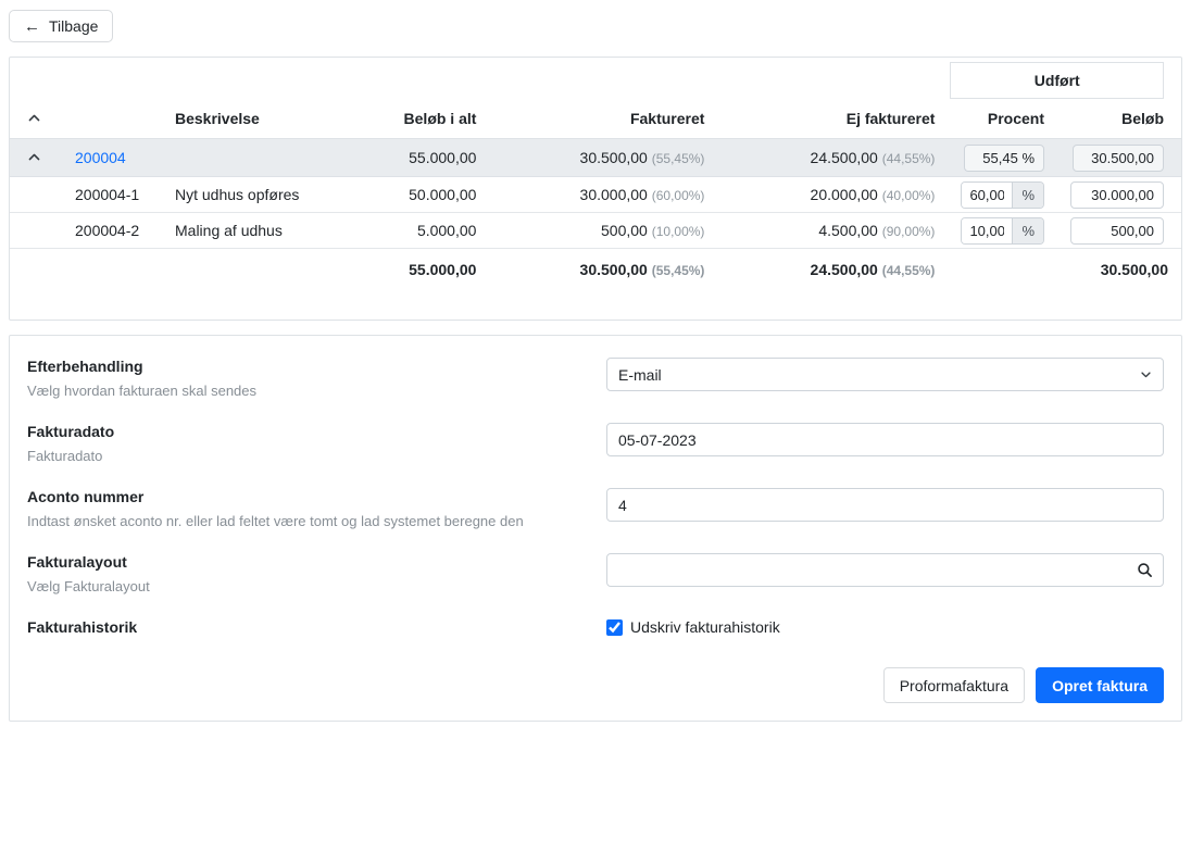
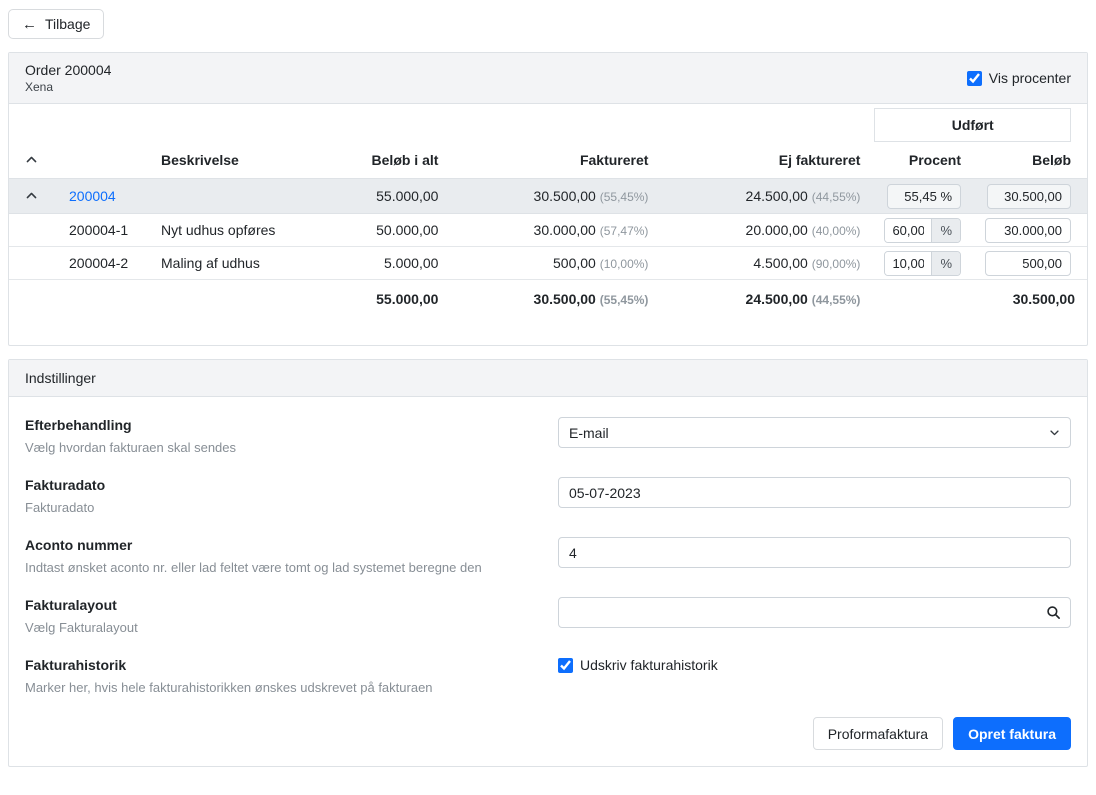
  ←
  Tilbage
+ Order 200004
+ Xena
+ Vis procenter
  	Udført
  		Beskrivelse	Beløb i alt	Faktureret	Ej faktureret	Procent	Beløb
  	200004		55.000,00	30.500,00 (55,45%)	24.500,00 (44,55%)	55,45 %	30.500,00
- 	200004-1	Nyt udhus opføres	50.000,00	30.000,00 (60,00%)	20.000,00 (40,00%)	60,00 %	30.000,00
+ 	200004-1	Nyt udhus opføres	50.000,00	30.000,00 (57,47%)	20.000,00 (40,00%)	60,00 %	30.000,00
  	200004-2	Maling af udhus	5.000,00	500,00 (10,00%)	4.500,00 (90,00%)	10,00 %	500,00
  			55.000,00	30.500,00 (55,45%)	24.500,00 (44,55%)		30.500,00
+ Indstillinger
  Efterbehandling
  Vælg hvordan fakturaen skal sendes
  E-mail
  Fakturadato
  Fakturadato
  05-07-2023
  Aconto nummer
  Indtast ønsket aconto nr. eller lad feltet være tomt og lad systemet beregne den
  4
  Fakturalayout
  Vælg Fakturalayout
  Fakturahistorik
+ Marker her, hvis hele fakturahistorikken ønskes udskrevet på fakturaen
  Udskriv fakturahistorik
  Proformafaktura
  Opret faktura
